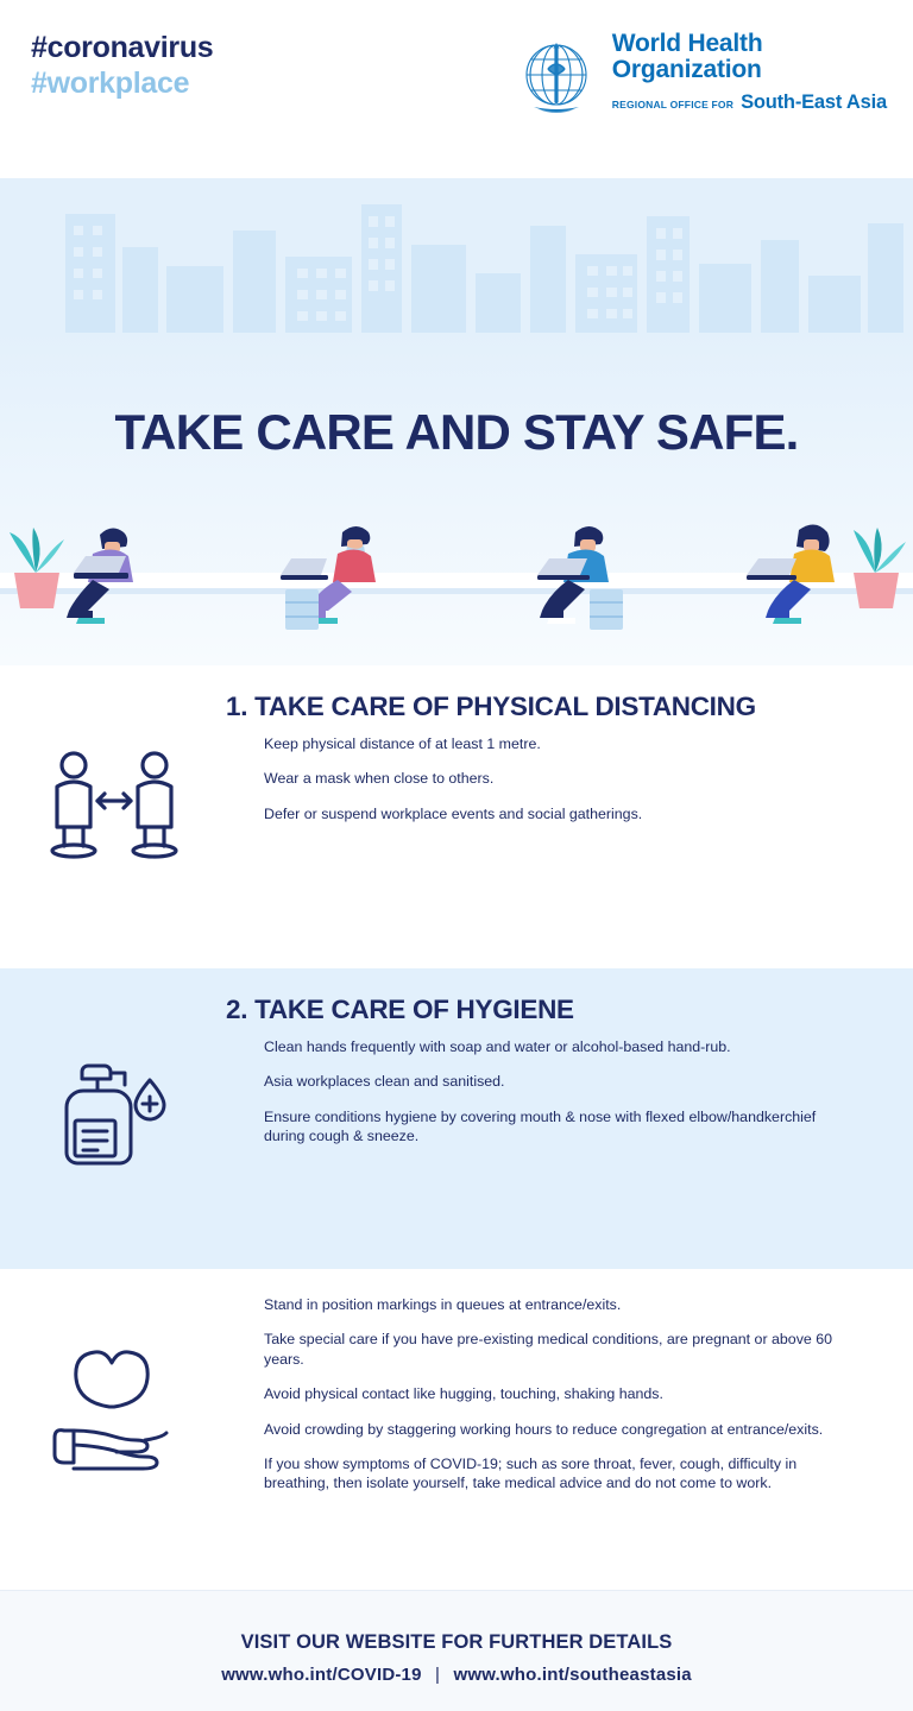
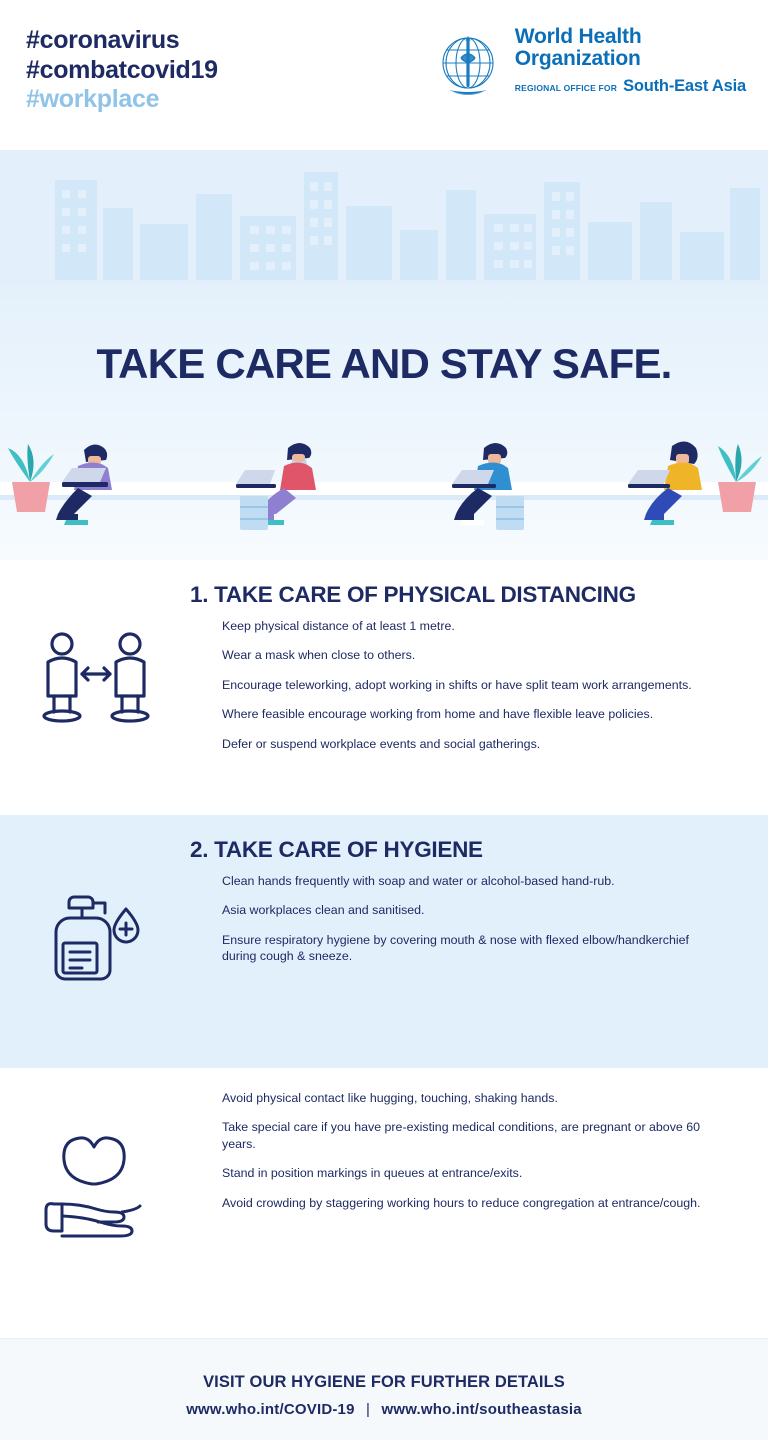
  #coronavirus
+ #combatcovid19
  #workplace
  World Health
  Organization
  REGIONAL OFFICE FOR
  South-East Asia
  TAKE CARE AND STAY SAFE.
  1. TAKE CARE OF PHYSICAL DISTANCING
  Keep physical distance of at least 1 metre.
  Wear a mask when close to others.
+ Encourage teleworking, adopt working in shifts or have split team work arrangements.
+ Where feasible encourage working from home and have flexible leave policies.
  Defer or suspend workplace events and social gatherings.
  2. TAKE CARE OF HYGIENE
  Clean hands frequently with soap and water or alcohol-based hand-rub.
  Asia workplaces clean and sanitised.
- Ensure conditions hygiene by covering mouth & nose with flexed elbow/handkerchief during cough & sneeze.
+ Ensure respiratory hygiene by covering mouth & nose with flexed elbow/handkerchief during cough & sneeze.
- Stand in position markings in queues at entrance/exits.
+ Avoid physical contact like hugging, touching, shaking hands.
  Take special care if you have pre-existing medical conditions, are pregnant or above 60 years.
- Avoid physical contact like hugging, touching, shaking hands.
+ Stand in position markings in queues at entrance/exits.
- Avoid crowding by staggering working hours to reduce congregation at entrance/exits.
+ Avoid crowding by staggering working hours to reduce congregation at entrance/cough.
- If you show symptoms of COVID-19; such as sore throat, fever, cough, difficulty in breathing, then isolate yourself, take medical advice and do not come to work.
- VISIT OUR WEBSITE FOR FURTHER DETAILS
+ VISIT OUR HYGIENE FOR FURTHER DETAILS
  www.who.int/COVID-19 | www.who.int/southeastasia
